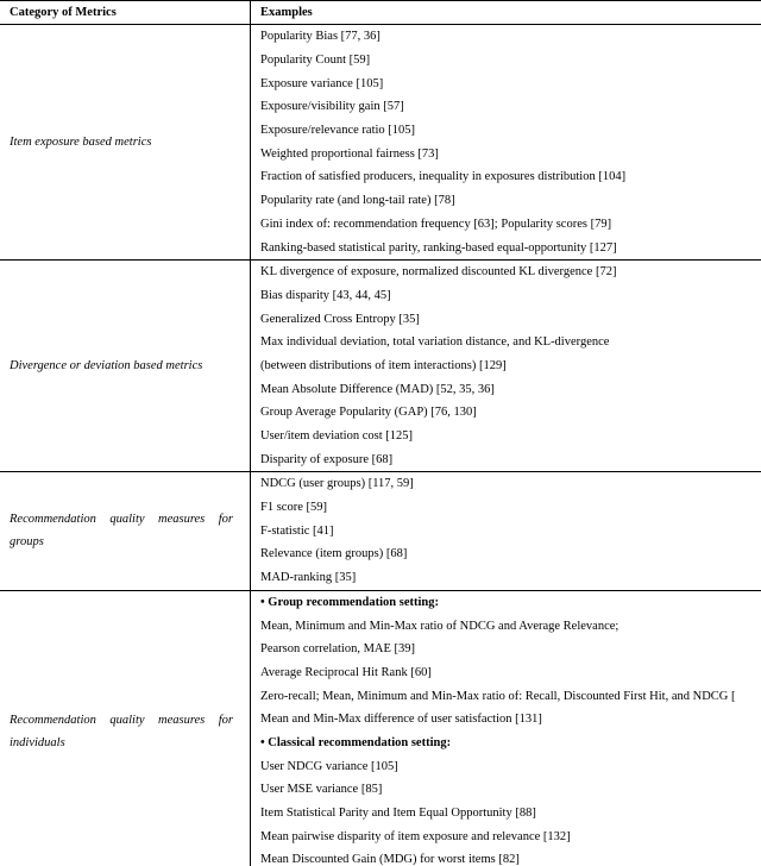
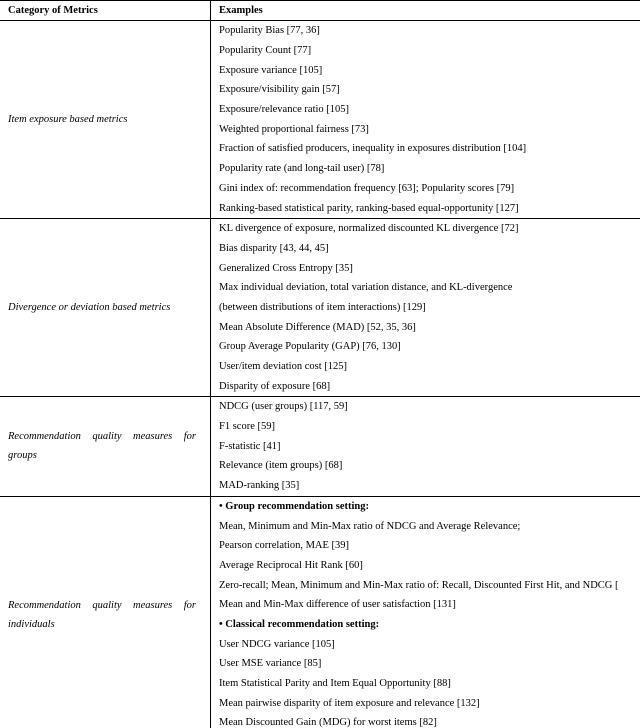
  Category of Metrics
  Examples
  Item exposure based metrics
  Popularity Bias [77, 36]
- Popularity Count [59]
+ Popularity Count [77]
  Exposure variance [105]
  Exposure/visibility gain [57]
  Exposure/relevance ratio [105]
  Weighted proportional fairness [73]
  Fraction of satisfied producers, inequality in exposures distribution [104]
- Popularity rate (and long-tail rate) [78]
+ Popularity rate (and long-tail user) [78]
  Gini index of: recommendation frequency [63]; Popularity scores [79]
  Ranking-based statistical parity, ranking-based equal-opportunity [127]
  Divergence or deviation based metrics
  KL divergence of exposure, normalized discounted KL divergence [72]
  Bias disparity [43, 44, 45]
  Generalized Cross Entropy [35]
  Max individual deviation, total variation distance, and KL-divergence
  (between distributions of item interactions) [129]
  Mean Absolute Difference (MAD) [52, 35, 36]
  Group Average Popularity (GAP) [76, 130]
  User/item deviation cost [125]
  Disparity of exposure [68]
  Recommendation quality measures for groups
  NDCG (user groups) [117, 59]
  F1 score [59]
  F-statistic [41]
  Relevance (item groups) [68]
  MAD-ranking [35]
  Recommendation quality measures for individuals
  • Group recommendation setting:
  Mean, Minimum and Min-Max ratio of NDCG and Average Relevance;
  Pearson correlation, MAE [39]
  Average Reciprocal Hit Rank [60]
  Zero-recall; Mean, Minimum and Min-Max ratio of: Recall, Discounted First Hit, and NDCG [
  Mean and Min-Max difference of user satisfaction [131]
  • Classical recommendation setting:
  User NDCG variance [105]
  User MSE variance [85]
  Item Statistical Parity and Item Equal Opportunity [88]
  Mean pairwise disparity of item exposure and relevance [132]
  Mean Discounted Gain (MDG) for worst items [82]
